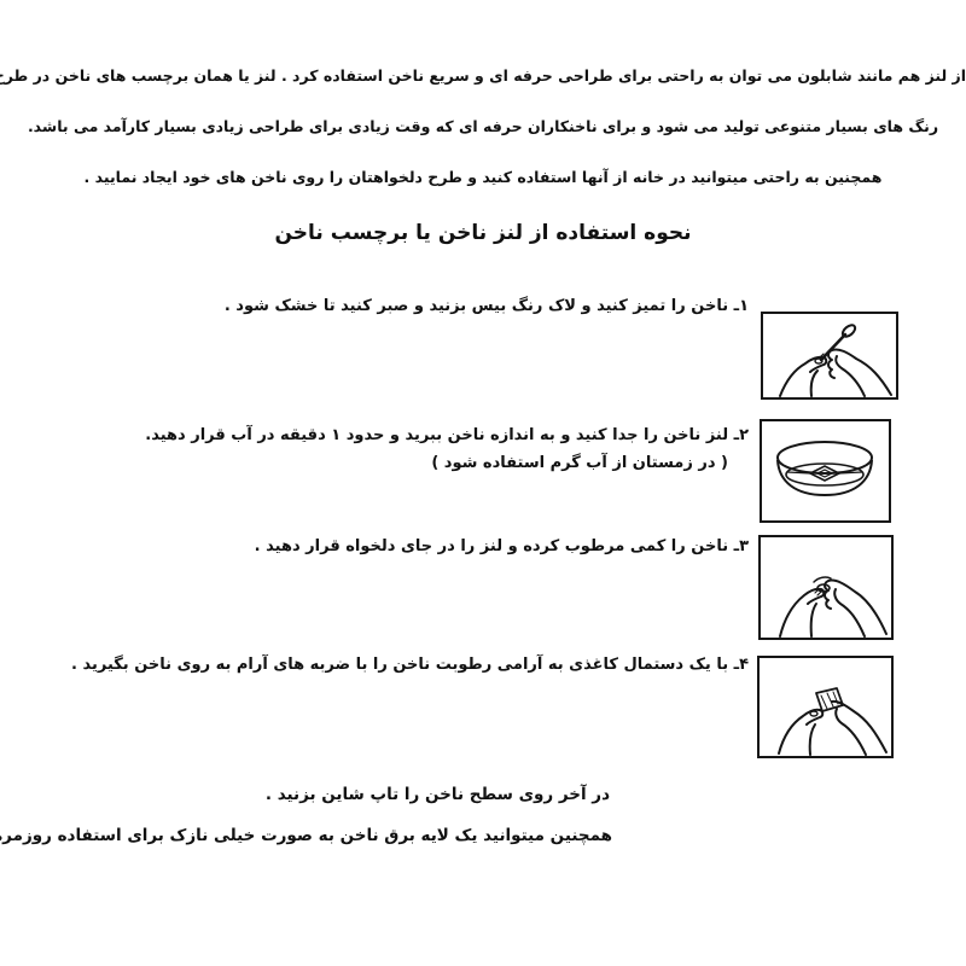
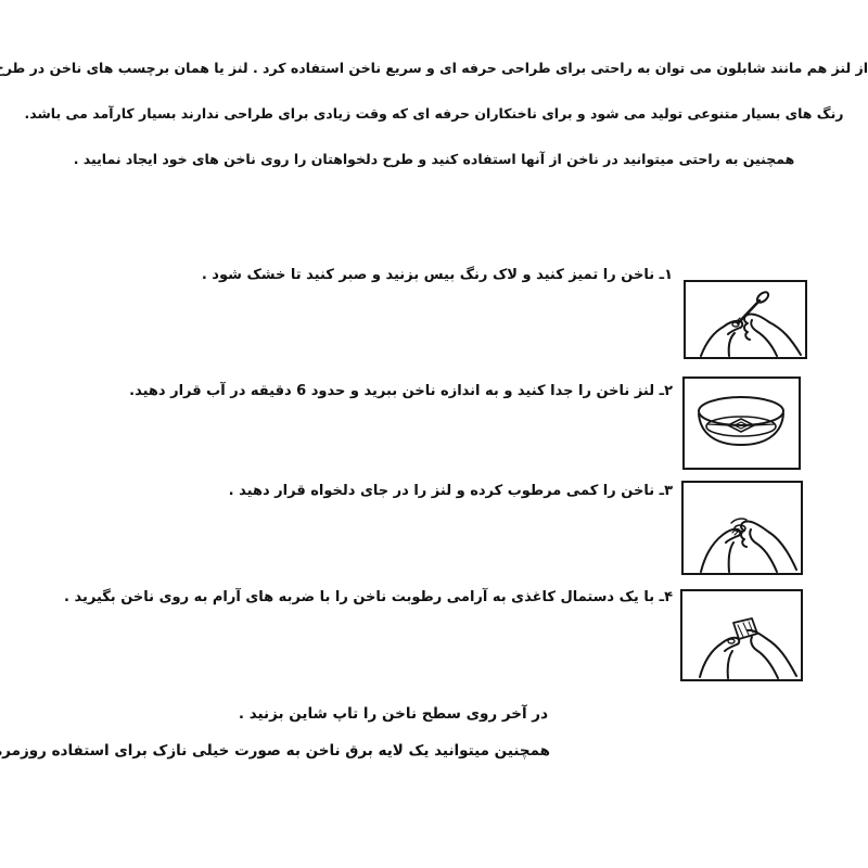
  از لنز هم مانند شابلون می توان به راحتی برای طراحی حرفه ای و سریع ناخن استفاده کرد . لنز یا همان برچسب های ناخن در طر
- رنگ های بسیار متنوعی تولید می شود و برای ناخنکاران حرفه ای که وقت زیادی برای طراحی زیادی بسیار کارآمد می باشد.
+ رنگ های بسیار متنوعی تولید می شود و برای ناخنکاران حرفه ای که وقت زیادی برای طراحی ندارند بسیار کارآمد می باشد.
- همچنین به راحتی میتوانید در خانه از آنها استفاده کنید و طرح دلخواهتان را روی ناخن های خود ایجاد نمایید .
+ همچنین به راحتی میتوانید در ناخن از آنها استفاده کنید و طرح دلخواهتان را روی ناخن های خود ایجاد نمایید .
- نحوه استفاده از لنز ناخن یا برچسب ناخن
  ۱ـ ناخن را تمیز کنید و لاک رنگ بیس بزنید و صبر کنید تا خشک شود .
- ۲ـ لنز ناخن را جدا کنید و به اندازه ناخن ببرید و حدود ۱ دقیقه در آب قرار دهید.
+ ۲ـ لنز ناخن را جدا کنید و به اندازه ناخن ببرید و حدود 6 دقیقه در آب قرار دهید.
- ( در زمستان از آب گرم استفاده شود )
  ۳ـ ناخن را کمی مرطوب کرده و لنز را در جای دلخواه قرار دهید .
  ۴ـ با یک دستمال کاغذی به آرامی رطوبت ناخن را با ضربه های آرام به روی ناخن بگیرید .
  در آخر روی سطح ناخن را تاپ شاین بزنید .
  همچنین میتوانید یک لایه برق ناخن به صورت خیلی نازک برای استفاده روزمر
